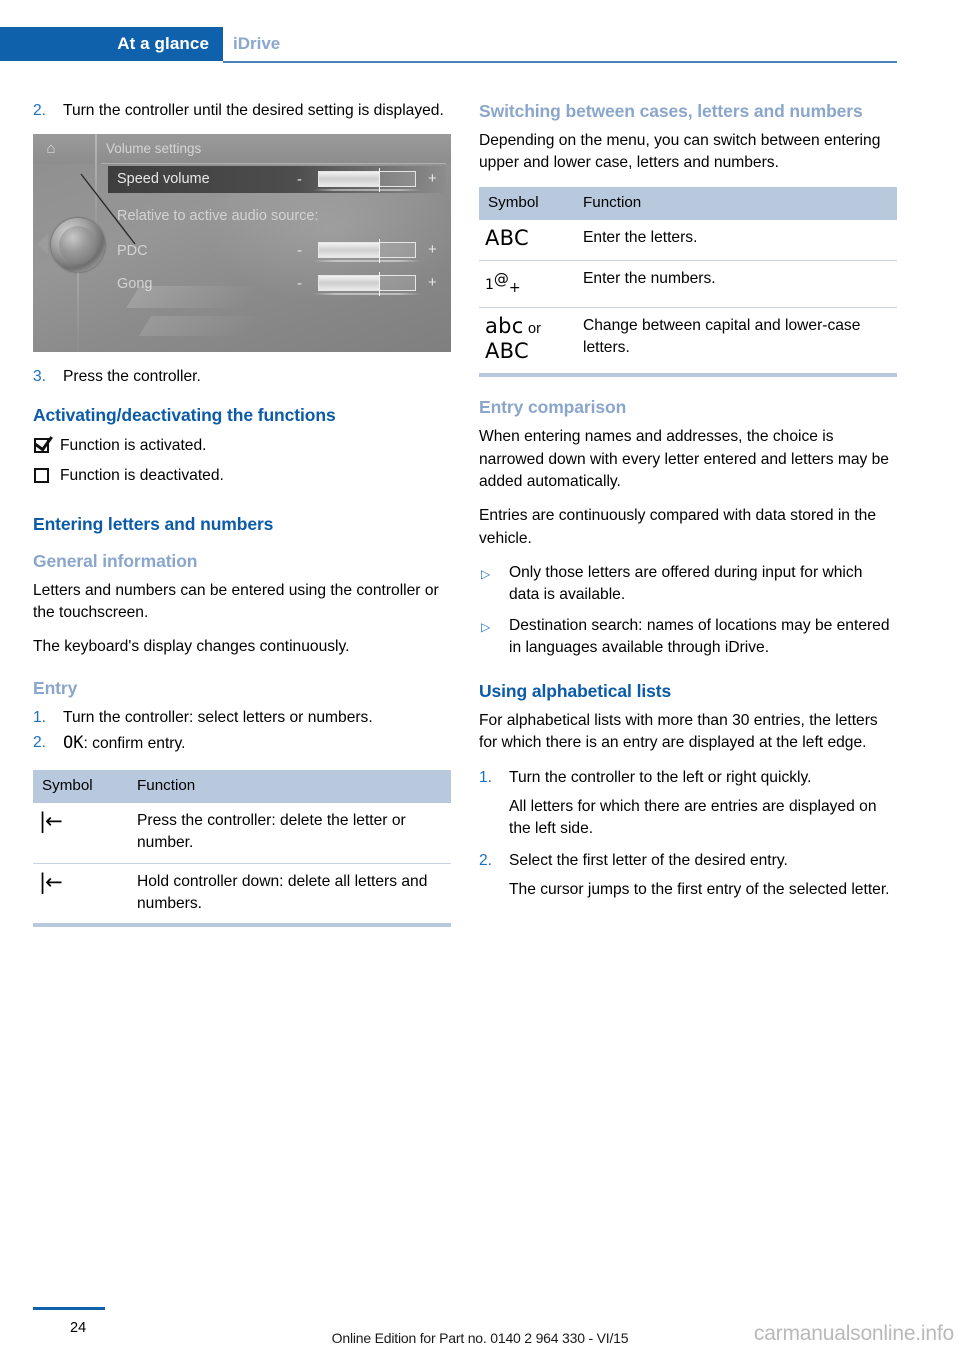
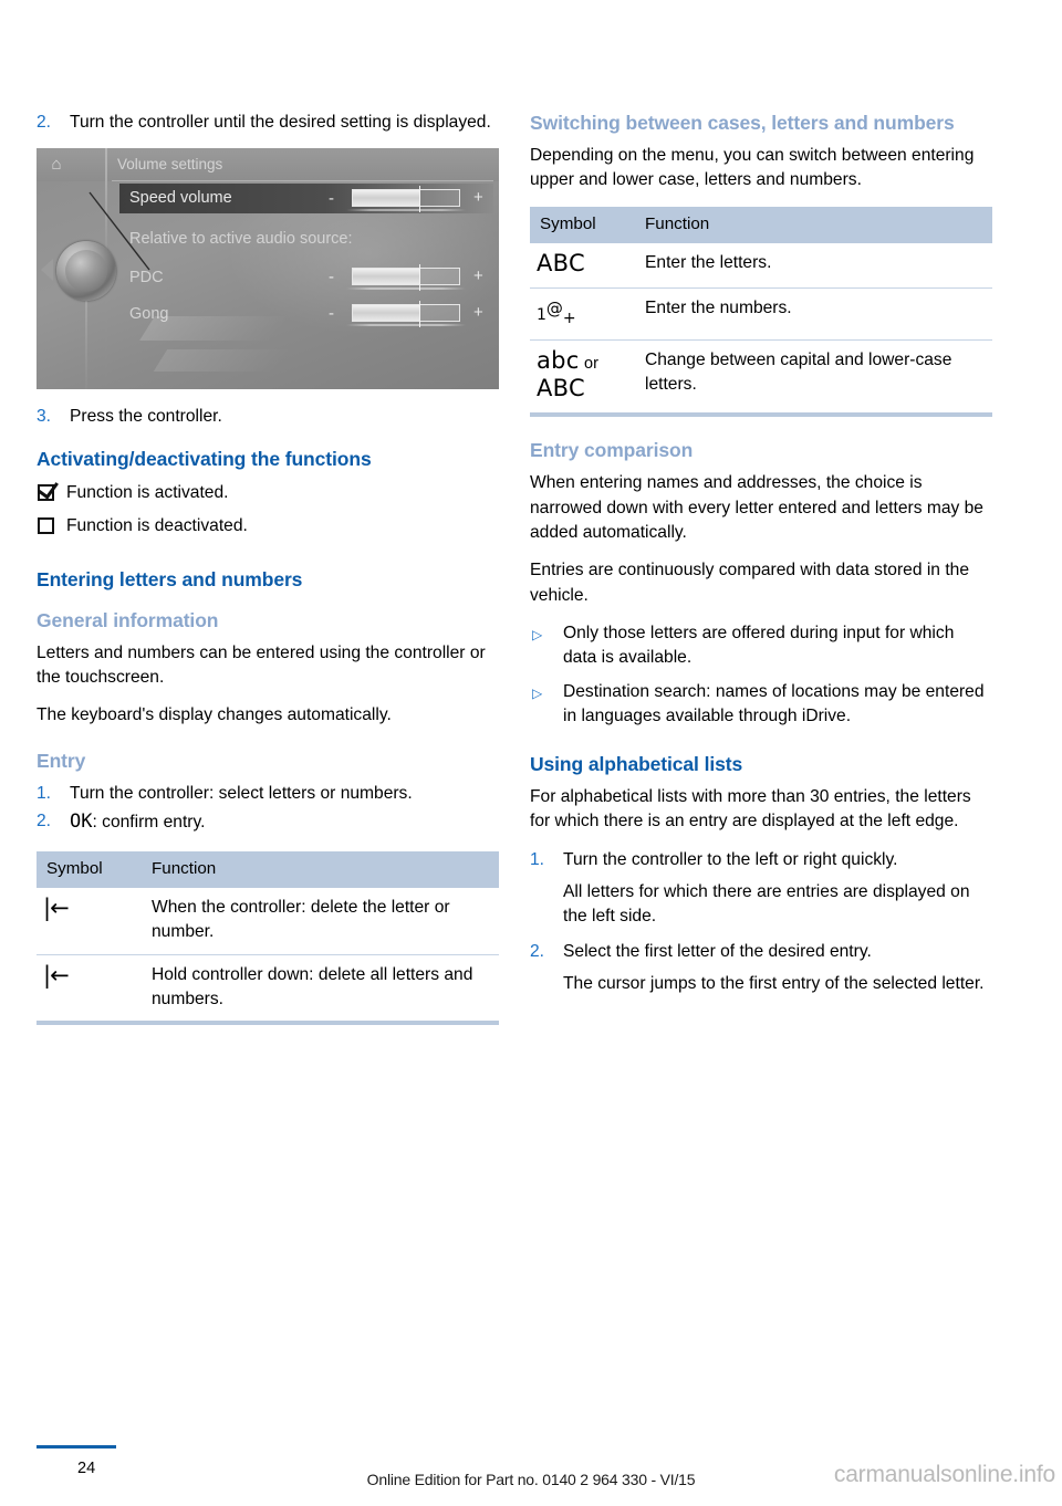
- At a glance
- iDrive
  2.
  Turn the controller until the desired setting is displayed.
  ⌂
  Volume settings
  Speed volume
  -
  +
  Relative to active audio source:
  PDC
  -
  +
  Gong
  -
  +
  3.
  Press the controller.
  Activating/deactivating the functions
  Function is activated.
  Function is deactivated.
  Entering letters and numbers
  General information
  Letters and numbers can be entered using the controller or the touchscreen.
- The keyboard's display changes continuously.
+ The keyboard's display changes automatically.
  Entry
  1.
  Turn the controller: select letters or numbers.
  2.
  OK: confirm entry.
  Symbol	Function
- |←	Press the controller: delete the letter or number.
+ |←	When the controller: delete the letter or number.
  |←	Hold controller down: delete all letters and numbers.
  Switching between cases, letters and numbers
  Depending on the menu, you can switch between entering upper and lower case, letters and numbers.
  Symbol	Function
  ABC	Enter the letters.
  1@+	Enter the numbers.
  abc or ABC	Change between capital and lower-case letters.
  Entry comparison
  When entering names and addresses, the choice is narrowed down with every letter entered and letters may be added automatically.
  Entries are continuously compared with data stored in the vehicle.
  ▷
  Only those letters are offered during input for which data is available.
  ▷
  Destination search: names of locations may be entered in languages available through iDrive.
  Using alphabetical lists
  For alphabetical lists with more than 30 entries, the letters for which there is an entry are displayed at the left edge.
  1.
  Turn the controller to the left or right quickly.
  All letters for which there are entries are displayed on the left side.
  2.
  Select the first letter of the desired entry.
  The cursor jumps to the first entry of the selected letter.
  24
  Online Edition for Part no. 0140 2 964 330 - VI/15
  carmanualsonline.info
